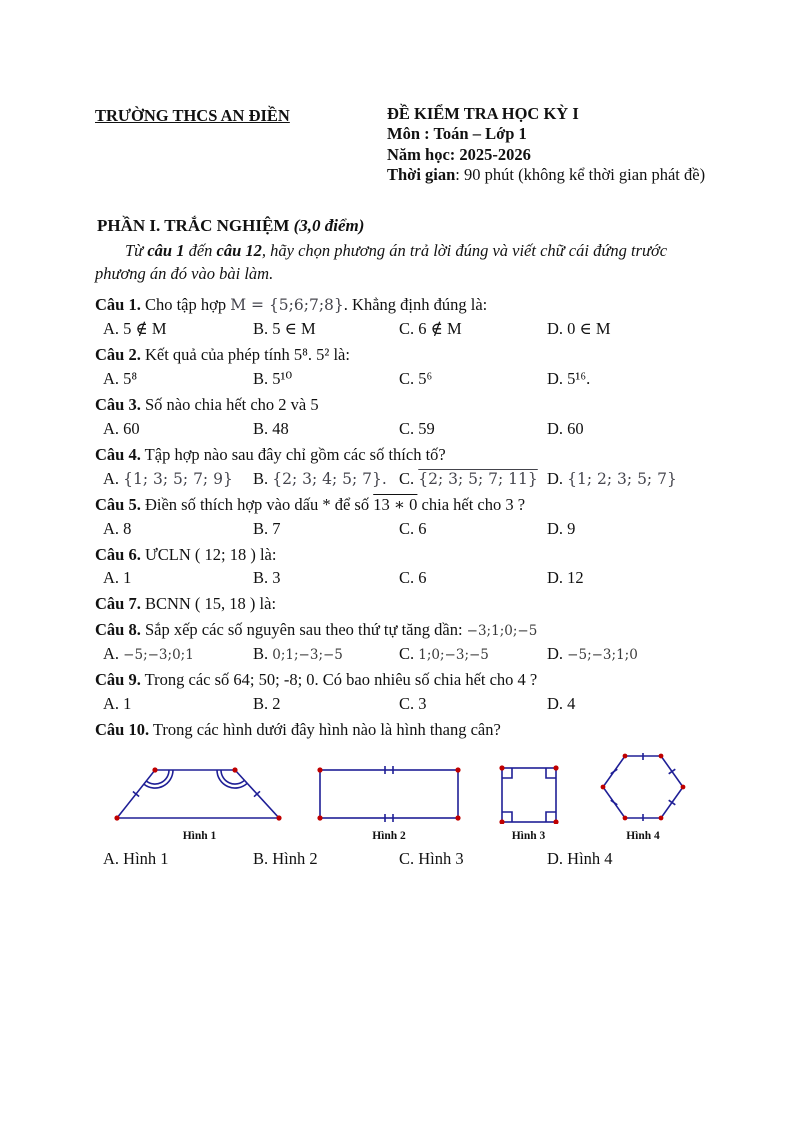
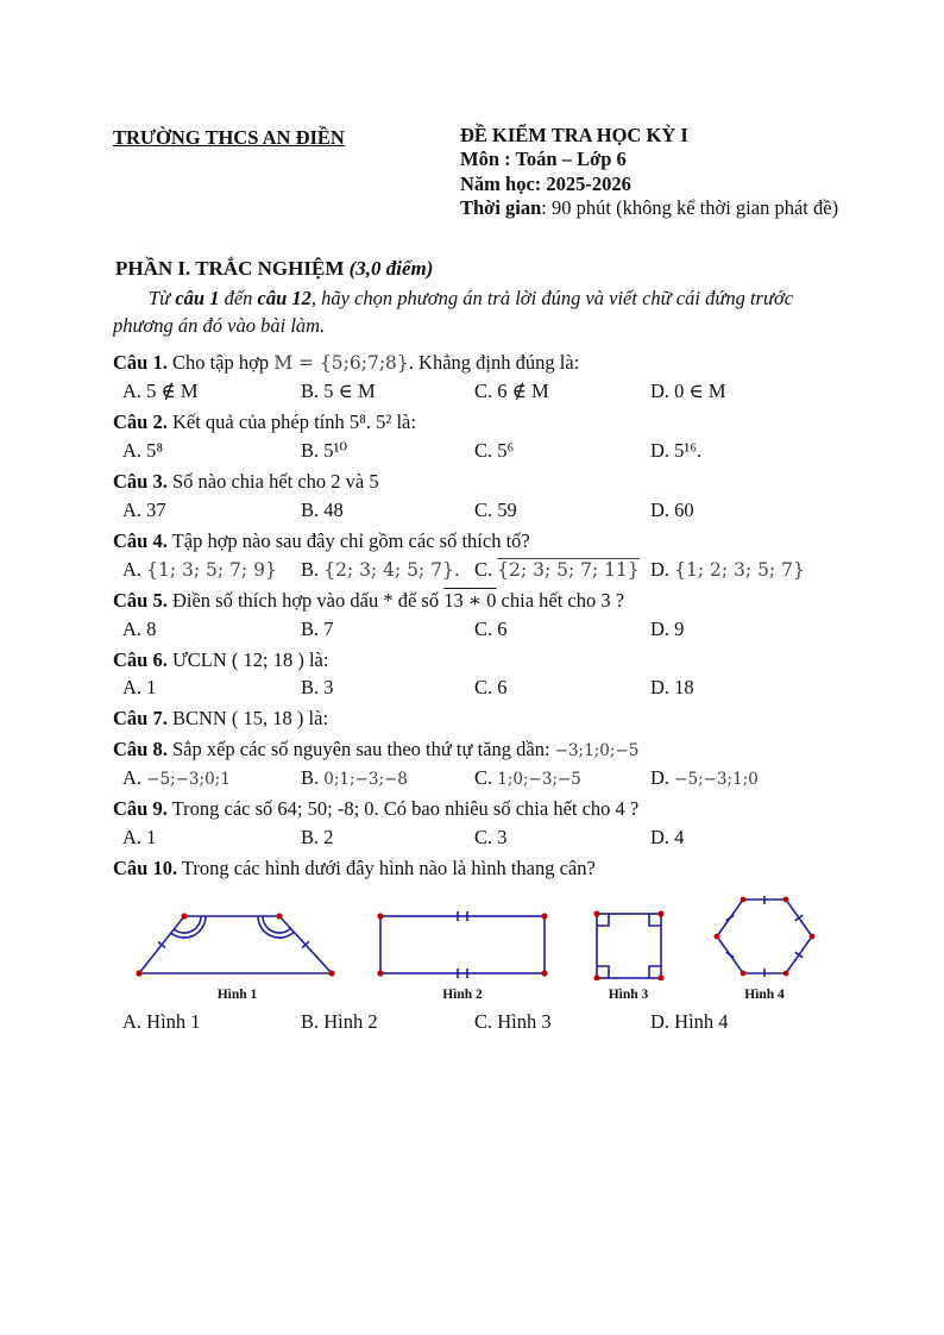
  TRƯỜNG THCS AN ĐIỀN
  ĐỀ KIỂM TRA HỌC KỲ I
- Môn : Toán – Lớp 1
+ Môn : Toán – Lớp 6
  Năm học: 2025-2026
  Thời gian: 90 phút (không kể thời gian phát đề)
  PHẦN I. TRẮC NGHIỆM (3,0 điểm)
  Từ câu 1 đến câu 12, hãy chọn phương án trả lời đúng và viết chữ cái đứng trước phương án đó vào bài làm.
  Câu 1. Cho tập hợp M = {5;6;7;8}. Khẳng định đúng là:
  A. 5 ∉ M
  B. 5 ∈ M
  C. 6 ∉ M
  D. 0 ∈ M
  Câu 2. Kết quả của phép tính 5⁸. 5² là:
  A. 5⁸
  B. 5¹⁰
  C. 5⁶
  D. 5¹⁶.
  Câu 3. Số nào chia hết cho 2 và 5
- A. 60
+ A. 37
  B. 48
  C. 59
  D. 60
  Câu 4. Tập hợp nào sau đây chỉ gồm các số thích tố?
  A. {1; 3; 5; 7; 9}
  B. {2; 3; 4; 5; 7}.
  C. {2; 3; 5; 7; 11}
  D. {1; 2; 3; 5; 7}
  Câu 5. Điền số thích hợp vào dấu * để số 13 ∗ 0 chia hết cho 3 ?
  A. 8
  B. 7
  C. 6
  D. 9
  Câu 6. ƯCLN ( 12; 18 ) là:
  A. 1
  B. 3
  C. 6
- D. 12
+ D. 18
  Câu 7. BCNN ( 15, 18 ) là:
  Câu 8. Sắp xếp các số nguyên sau theo thứ tự tăng dần: −3;1;0;−5
  A. −5;−3;0;1
- B. 0;1;−3;−5
+ B. 0;1;−3;−8
  C. 1;0;−3;−5
  D. −5;−3;1;0
  Câu 9. Trong các số 64; 50; -8; 0. Có bao nhiêu số chia hết cho 4 ?
  A. 1
  B. 2
  C. 3
  D. 4
  Câu 10. Trong các hình dưới đây hình nào là hình thang cân?
  Hình 1
  Hình 2
  Hình 3
  Hình 4
  A. Hình 1
  B. Hình 2
  C. Hình 3
  D. Hình 4
